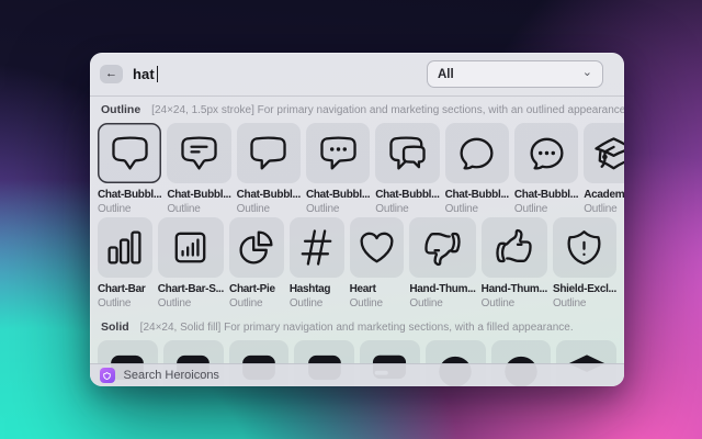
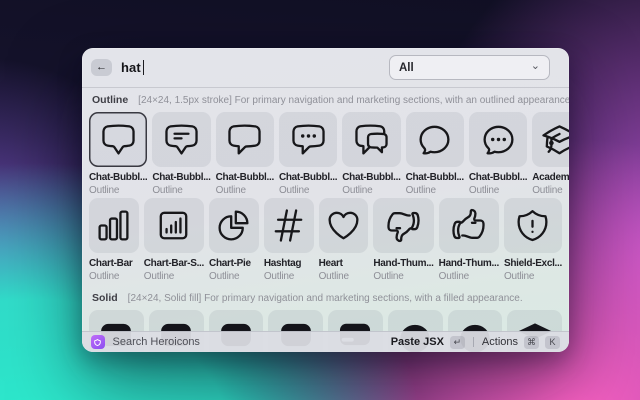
  ←
  hat
  All
  ⌄
  Outline
  [24×24, 1.5px stroke] For primary navigation and marketing sections, with an outlined appearance
  Chat-Bubbl...
  Outline
  Chat-Bubbl...
  Outline
  Chat-Bubbl...
  Outline
  Chat-Bubbl...
  Outline
  Chat-Bubbl...
  Outline
  Chat-Bubbl...
  Outline
  Chat-Bubbl...
  Outline
  Outline
  Chart-Bar
  Outline
  Chart-Bar-S...
  Outline
  Chart-Pie
  Outline
  Hashtag
  Outline
  Heart
  Outline
  Hand-Thum...
  Outline
  Hand-Thum...
  Outline
  Shield-Excl...
  Outline
  Solid
  [24×24, Solid fill] For primary navigation and marketing sections, with a filled appearance.
  Search Heroicons
+ Paste JSX
+ ↵
+ Actions
+ ⌘
+ K
